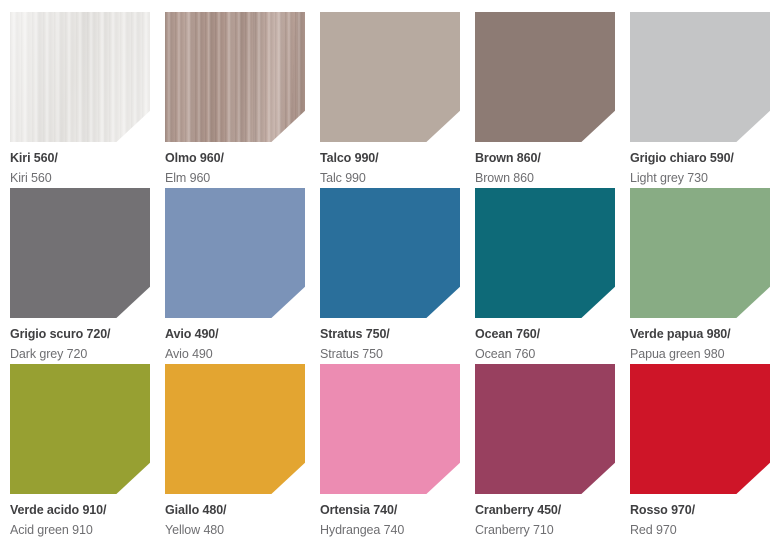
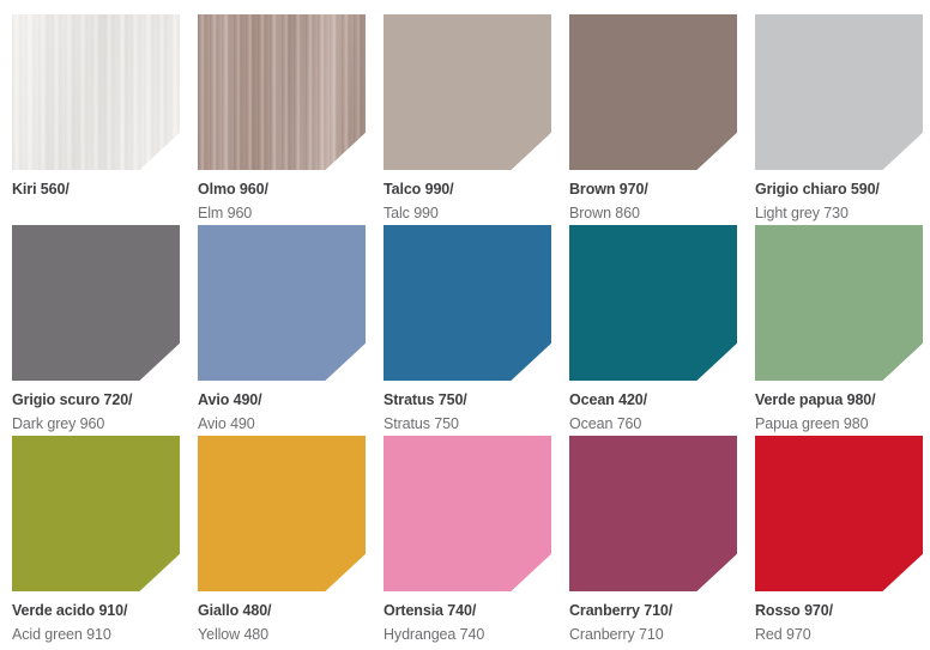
  Kiri 560/
- Kiri 560
  Olmo 960/
  Elm 960
  Talco 990/
  Talc 990
- Brown 860/
+ Brown 970/
  Brown 860
  Grigio chiaro 590/
  Light grey 730
  Grigio scuro 720/
- Dark grey 720
+ Dark grey 960
  Avio 490/
  Avio 490
  Stratus 750/
  Stratus 750
- Ocean 760/
+ Ocean 420/
  Ocean 760
  Verde papua 980/
  Papua green 980
  Verde acido 910/
  Acid green 910
  Giallo 480/
  Yellow 480
  Ortensia 740/
  Hydrangea 740
- Cranberry 450/
+ Cranberry 710/
  Cranberry 710
  Rosso 970/
  Red 970
